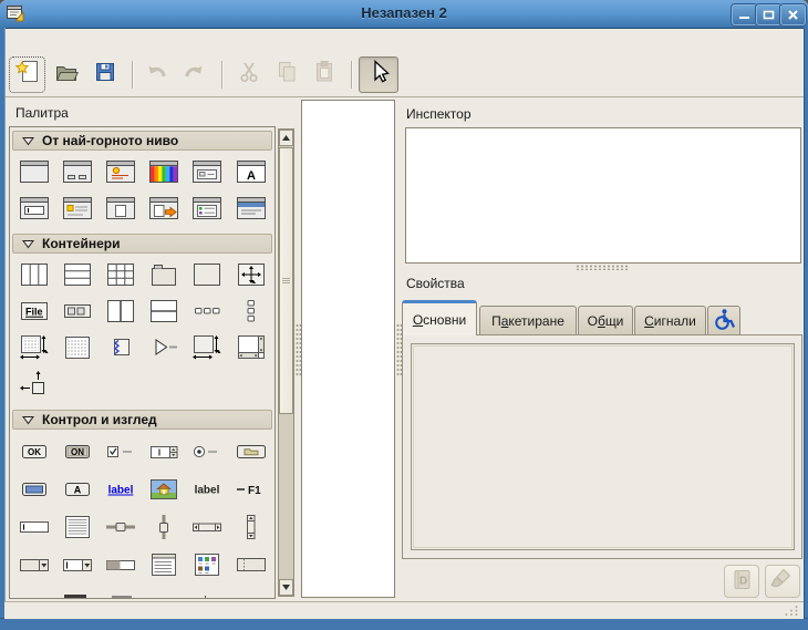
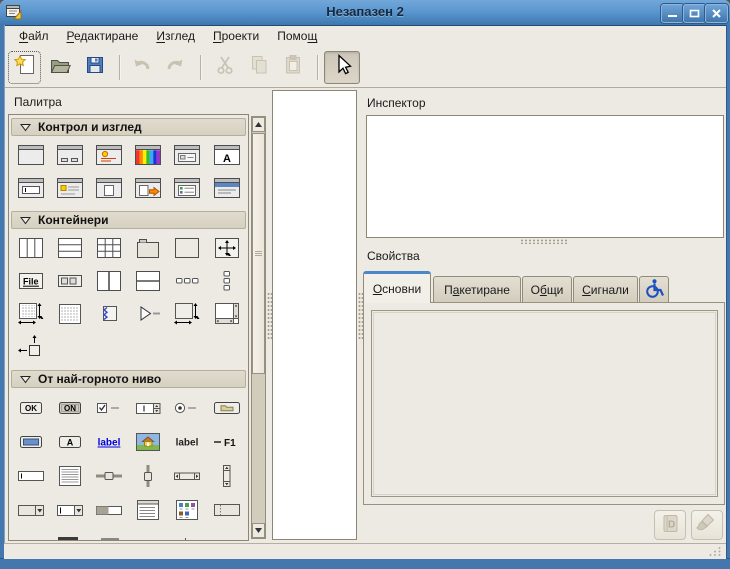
  Незапазен 2
+ Файл
+ Редактиране
+ Изглед
+ Проекти
+ Помощ
  Палитра
- От най-горното ниво
+ Контрол и изглед
  A
  Контейнери
  File
- Контрол и изглед
+ От най-горното ниво
  OK
  ON
  A
  label
  label
  F1
  Инспектор
  Свойства
  Основни
  Пакетиране
  Общи
  Сигнали
  D
